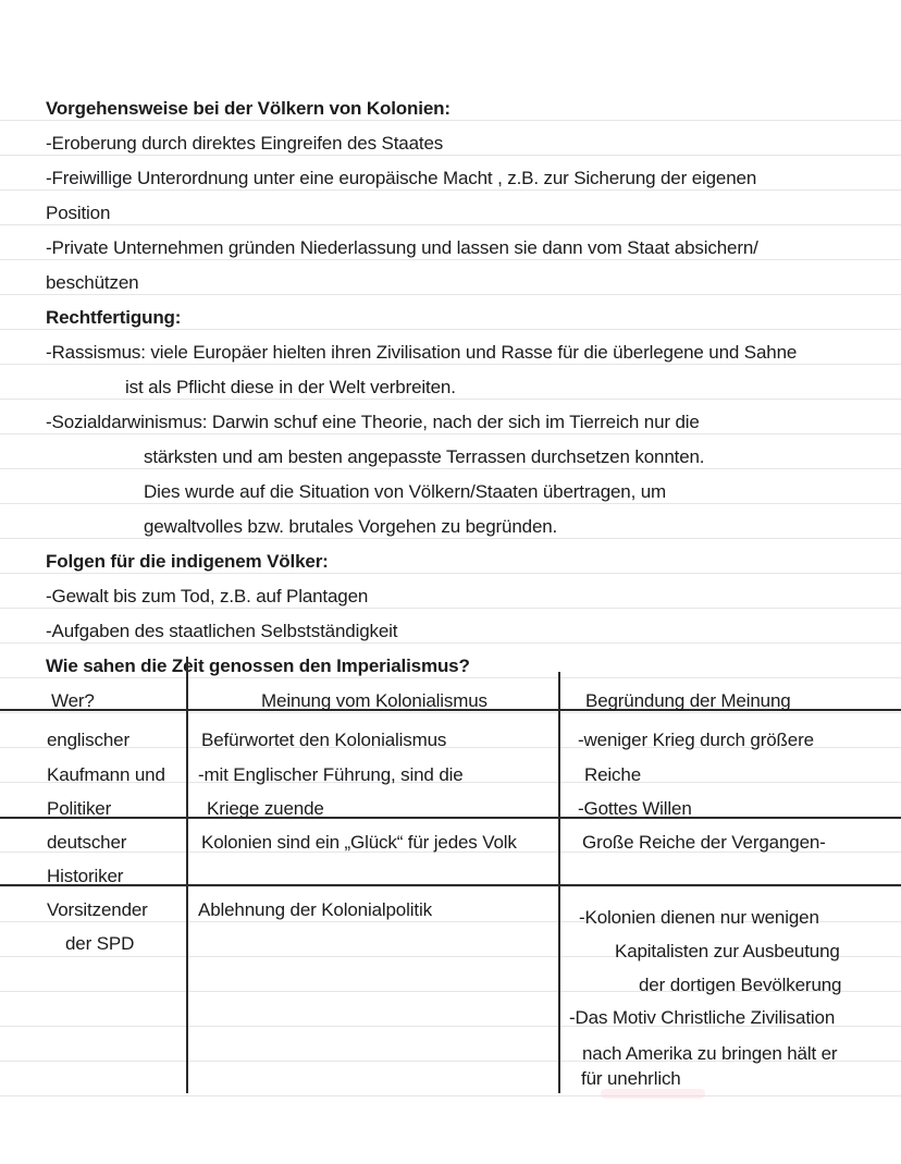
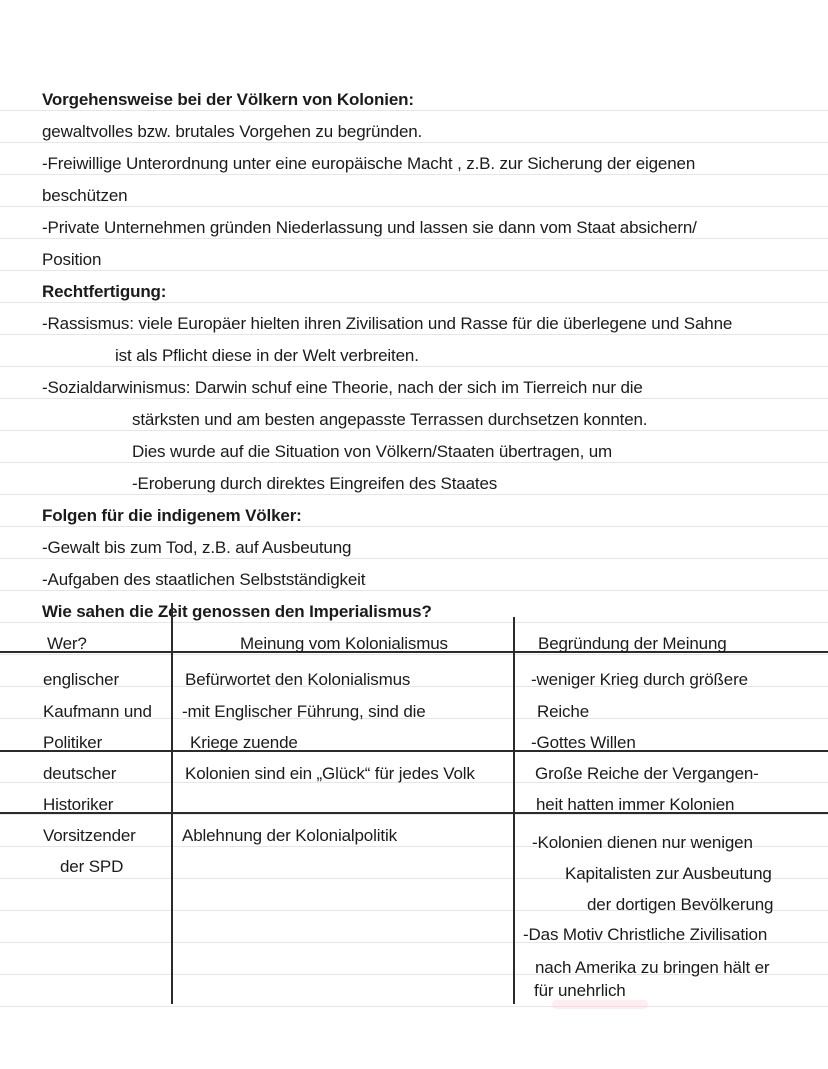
  Vorgehensweise bei der Völkern von Kolonien:
- -Eroberung durch direktes Eingreifen des Staates
+ gewaltvolles bzw. brutales Vorgehen zu begründen.
  -Freiwillige Unterordnung unter eine europäische Macht , z.B. zur Sicherung der eigenen
- Position
+ beschützen
  -Private Unternehmen gründen Niederlassung und lassen sie dann vom Staat absichern/
- beschützen
+ Position
  Rechtfertigung:
  -Rassismus: viele Europäer hielten ihren Zivilisation und Rasse für die überlegene und Sahne
  ist als Pflicht diese in der Welt verbreiten.
  -Sozialdarwinismus: Darwin schuf eine Theorie, nach der sich im Tierreich nur die
  stärksten und am besten angepasste Terrassen durchsetzen konnten.
  Dies wurde auf die Situation von Völkern/Staaten übertragen, um
- gewaltvolles bzw. brutales Vorgehen zu begründen.
+ -Eroberung durch direktes Eingreifen des Staates
  Folgen für die indigenem Völker:
- -Gewalt bis zum Tod, z.B. auf Plantagen
+ -Gewalt bis zum Tod, z.B. auf Ausbeutung
  -Aufgaben des staatlichen Selbstständigkeit
  Wie sahen die Zit genossen den Imperialismus?
  Wer?
  Meinung vom Kolonialismus
  Begründung der Meinung
  englischer
  Kaufmann und
  Politiker
  Befürwortet den Kolonialismus
  -mit Englischer Führung, sind die
  Kriege zuende
  -weniger Krieg durch größere
  Reiche
  -Gottes Willen
  deutscher
  Historiker
  Kolonien sind ein „Glück“ für jedes Volk
  Große Reiche der Vergangen-
+ heit hatten immer Kolonien
  Vorsitzender
  der SPD
  Ablehnung der Kolonialpolitik
  -Kolonien dienen nur wenigen
  Kapitalisten zur Ausbeutung
  der dortigen Bevölkerung
  -Das Motiv Christliche Zivilisation
  nach Amerika zu bringen hält er
  für unehrlich
